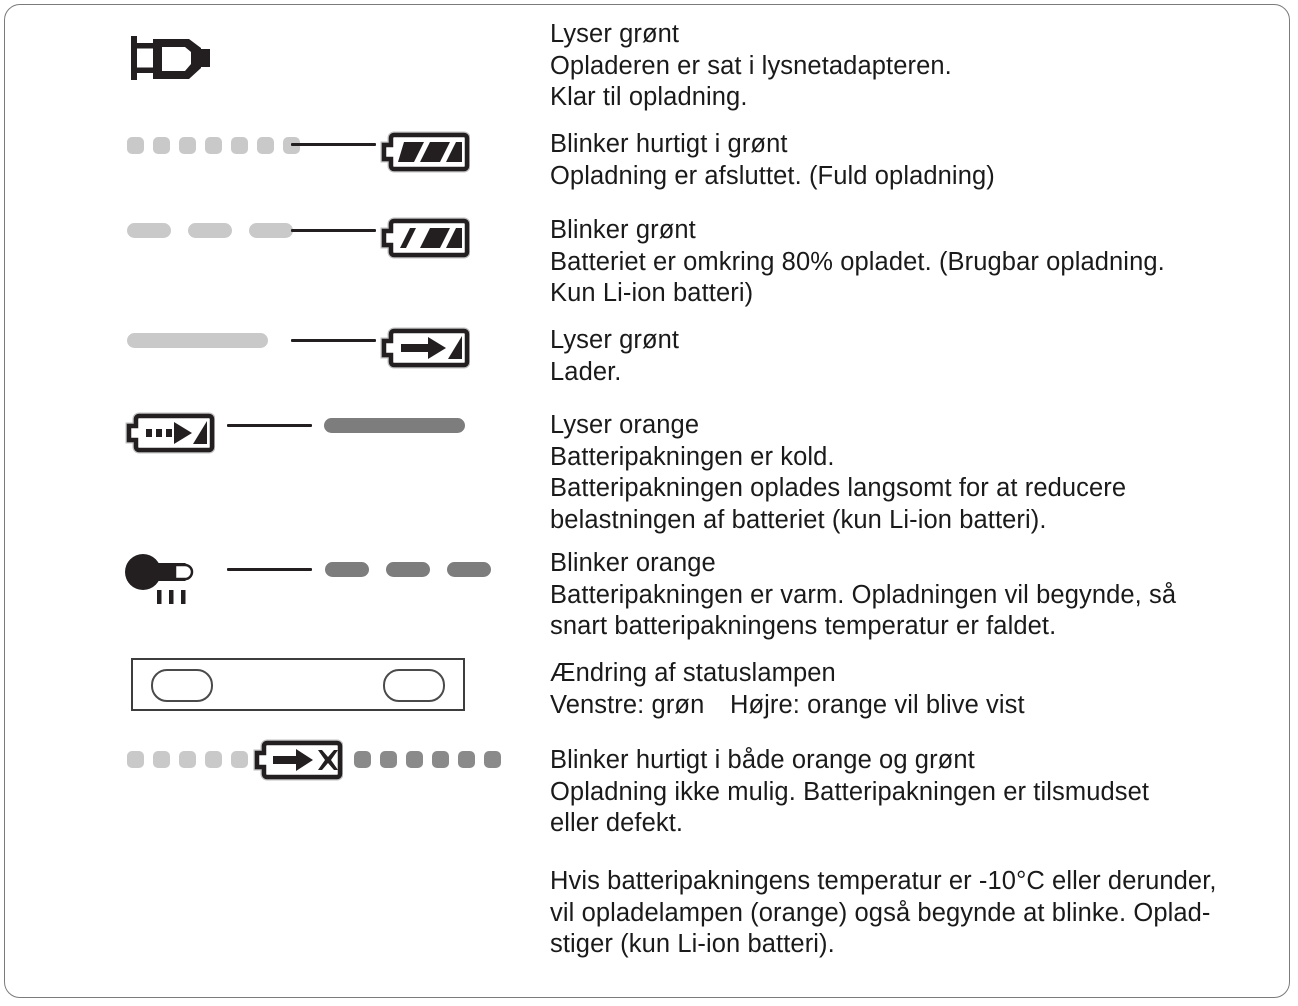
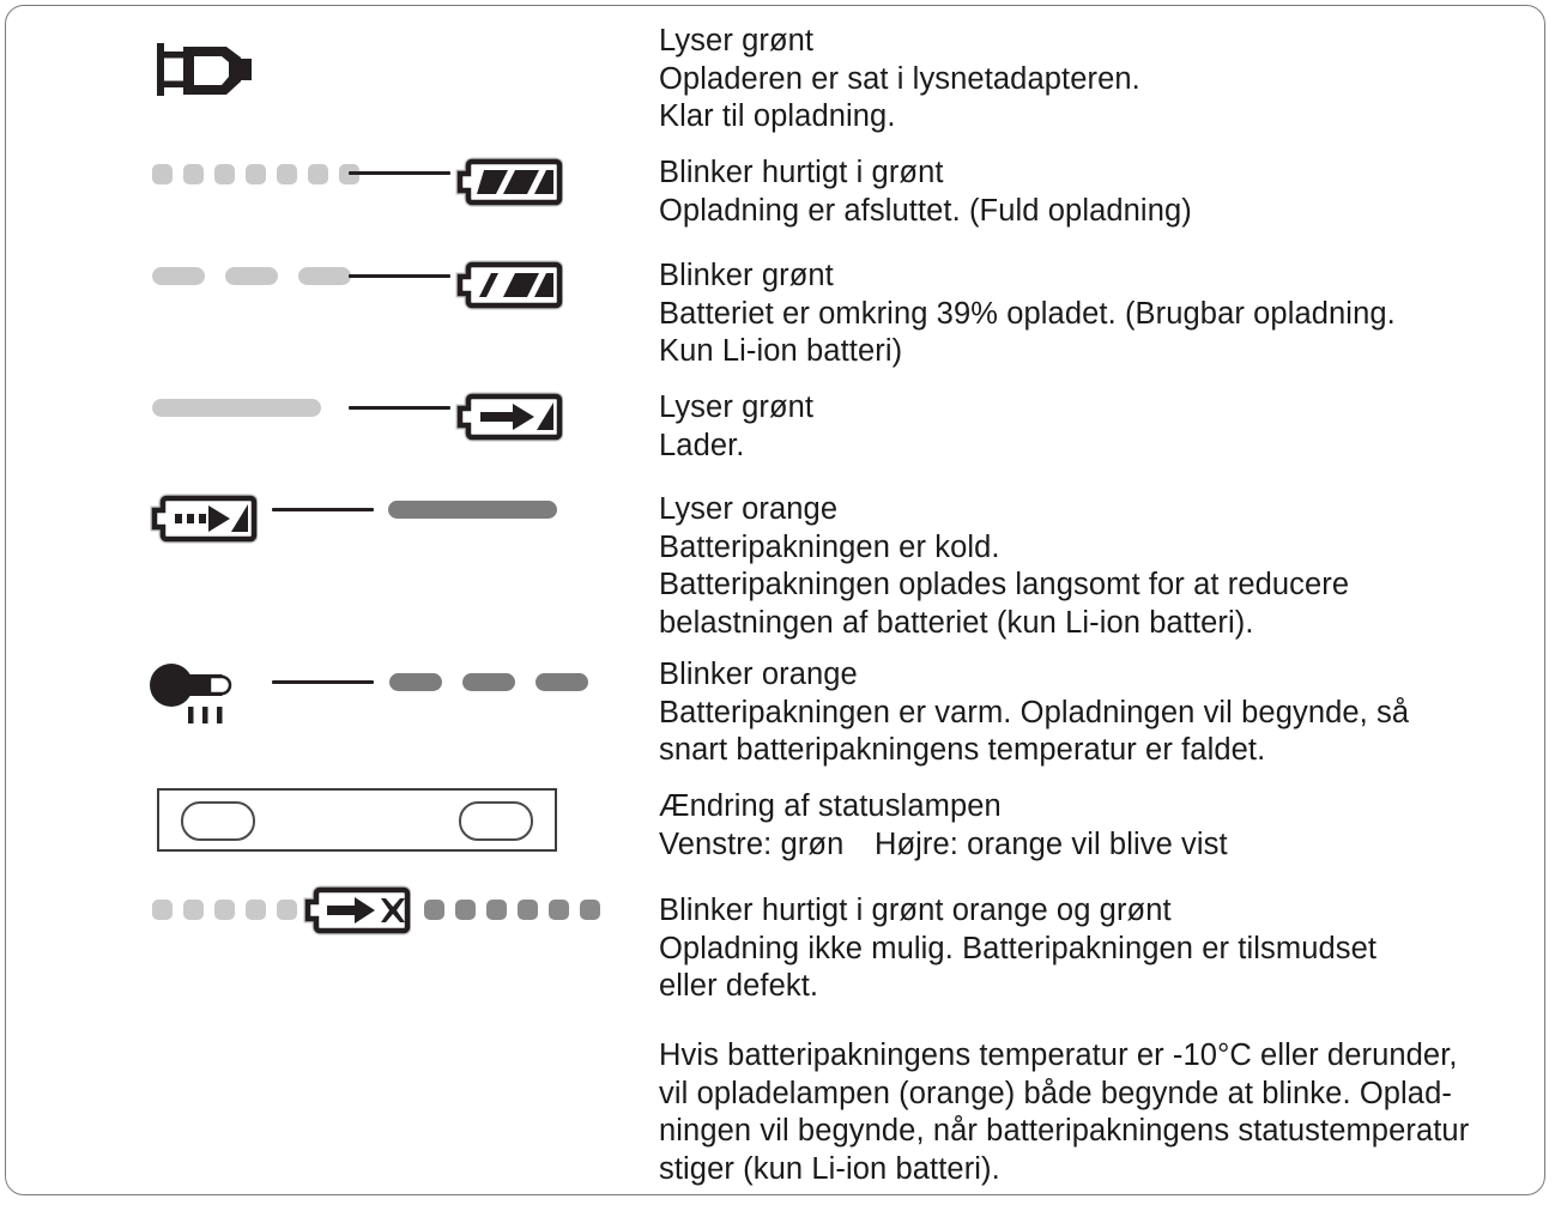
  Lyser grønt
  Opladeren er sat i lysnetadapteren.
  Klar til opladning.
  Blinker hurtigt i grønt
  Opladning er afsluttet. (Fuld opladning)
  Blinker grønt
- Batteriet er omkring 80% opladet. (Brugbar opladning.
+ Batteriet er omkring 39% opladet. (Brugbar opladning.
  Kun Li-ion batteri)
  Lyser grønt
  Lader.
  Lyser orange
  Batteripakningen er kold.
  Batteripakningen oplades langsomt for at reducere
  belastningen af batteriet (kun Li-ion batteri).
  Blinker orange
  Batteripakningen er varm. Opladningen vil begynde, så
  snart batteripakningens temperatur er faldet.
  Ændring af statuslampen
  Venstre: grøn Højre: orange vil blive vist
- Blinker hurtigt i både orange og grønt
+ Blinker hurtigt i grønt orange og grønt
  Opladning ikke mulig. Batteripakningen er tilsmudset
  eller defekt.
  Hvis batteripakningens temperatur er -10°C eller derunder,
- vil opladelampen (orange) også begynde at blinke. Oplad-
+ vil opladelampen (orange) både begynde at blinke. Oplad-
+ ningen vil begynde, når batteripakningens statustemperatur
  stiger (kun Li-ion batteri).
